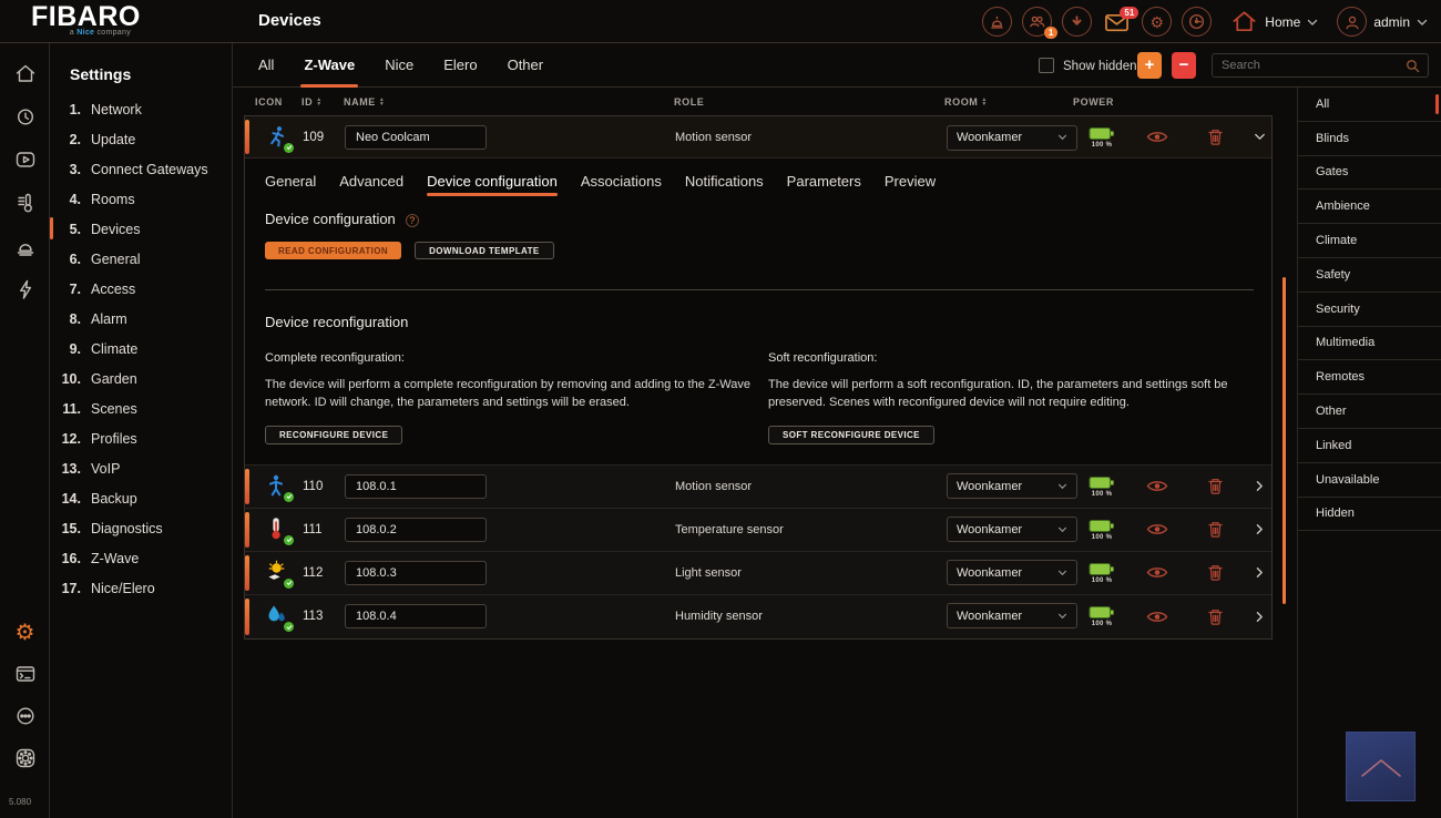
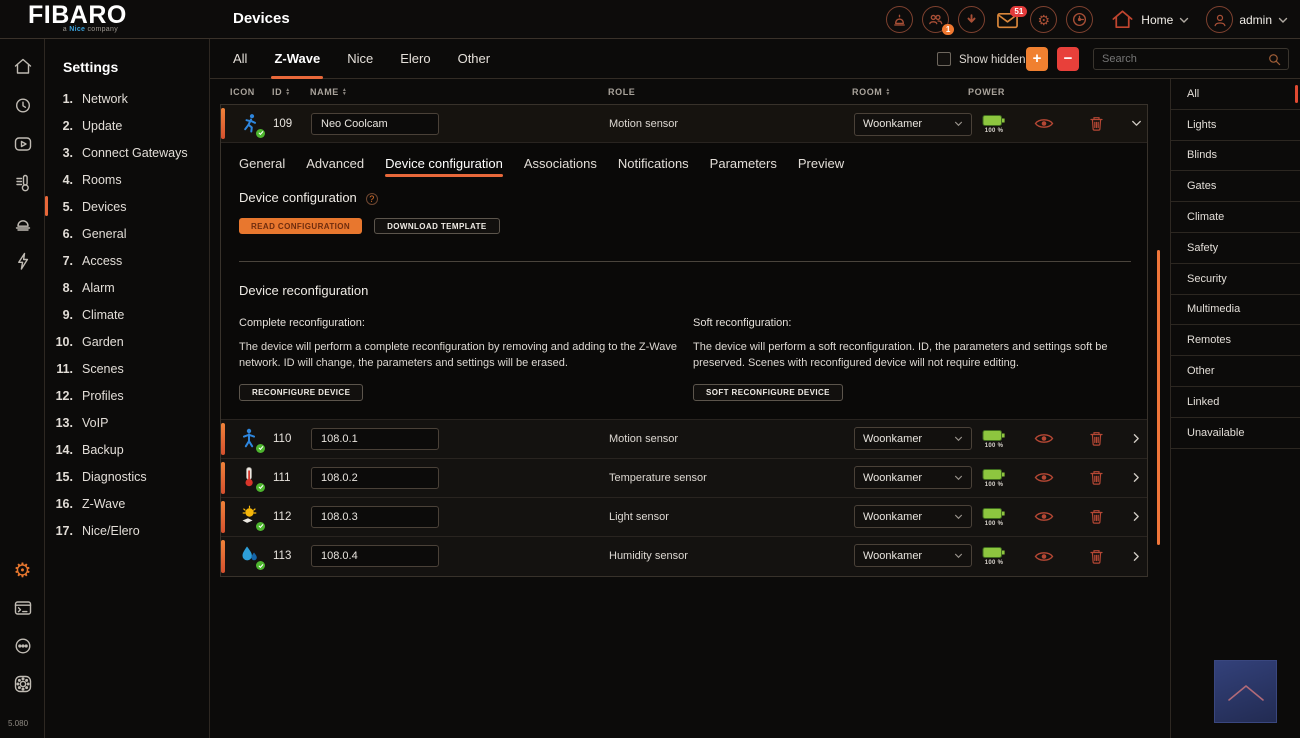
  FIBARO
  Devices
  1
  51
  ⚙
  Home
  admin
  ⚙
  5.080
  Settings
  1.
  Network
  2.
  Update
  3.
  Connect Gateways
  4.
  Rooms
  5.
  Devices
  6.
  General
  7.
  Access
  8.
  Alarm
  9.
  Climate
  10.
  Garden
  11.
  Scenes
  12.
  Profiles
  13.
  VoIP
  14.
  Backup
  15.
  Diagnostics
  16.
  Z-Wave
  17.
  Nice/Elero
  All
  Z-Wave
  Nice
  Elero
  Other
  Show hidden
  +
  −
  Search
  ICON
  ID
  NAME
  ROLE
  ROOM
  POWER
  109
  Neo Coolcam
  Motion sensor
  Woonkamer
  General
  Advanced
  Device configuration
  Associations
  Notifications
  Parameters
  Preview
  Device configuration
  ?
  READ CONFIGURATION
  DOWNLOAD TEMPLATE
  Device reconfiguration
  Complete reconfiguration:
  The device will perform a complete reconfiguration by removing and adding to the Z-Wave network. ID will change, the parameters and settings will be erased.
  RECONFIGURE DEVICE
  Soft reconfiguration:
  The device will perform a soft reconfiguration. ID, the parameters and settings soft be preserved. Scenes with reconfigured device will not require editing.
  SOFT RECONFIGURE DEVICE
  110
  108.0.1
  Motion sensor
  Woonkamer
  111
  108.0.2
  Temperature sensor
  Woonkamer
  112
  108.0.3
  Light sensor
  Woonkamer
  113
  108.0.4
  Humidity sensor
  Woonkamer
  All
+ Lights
  Blinds
  Gates
- Ambience
  Climate
  Safety
  Security
  Multimedia
  Remotes
  Other
  Linked
  Unavailable
- Hidden
